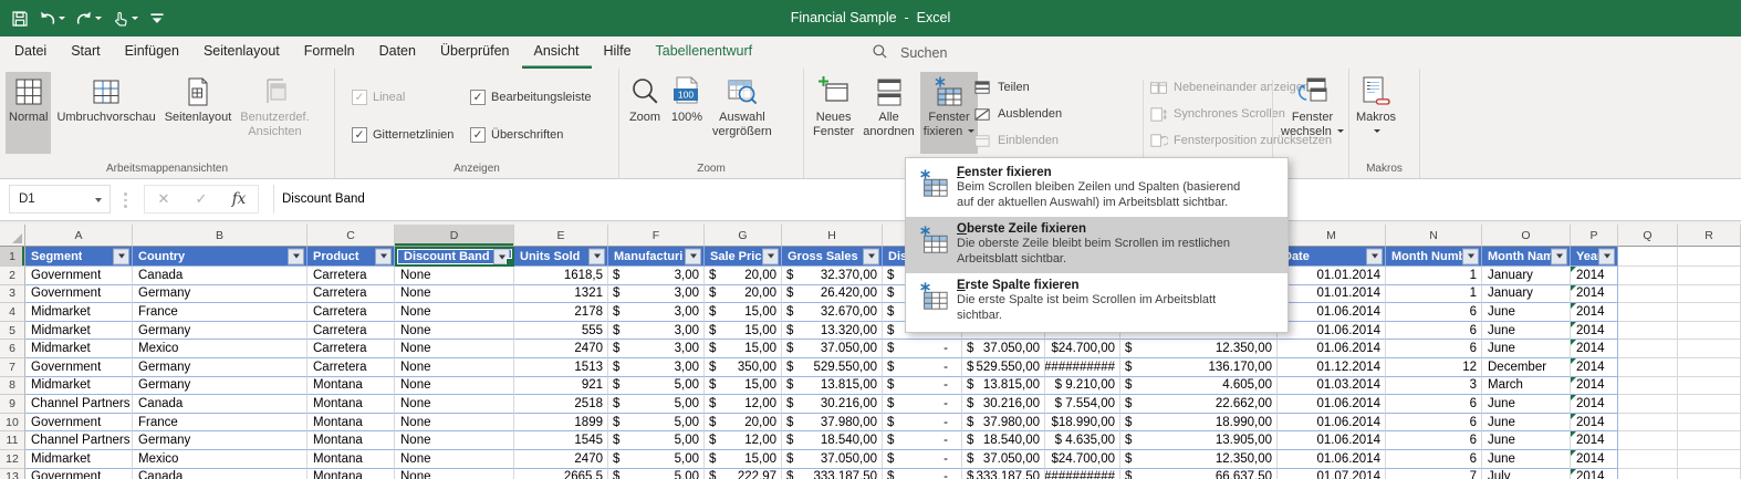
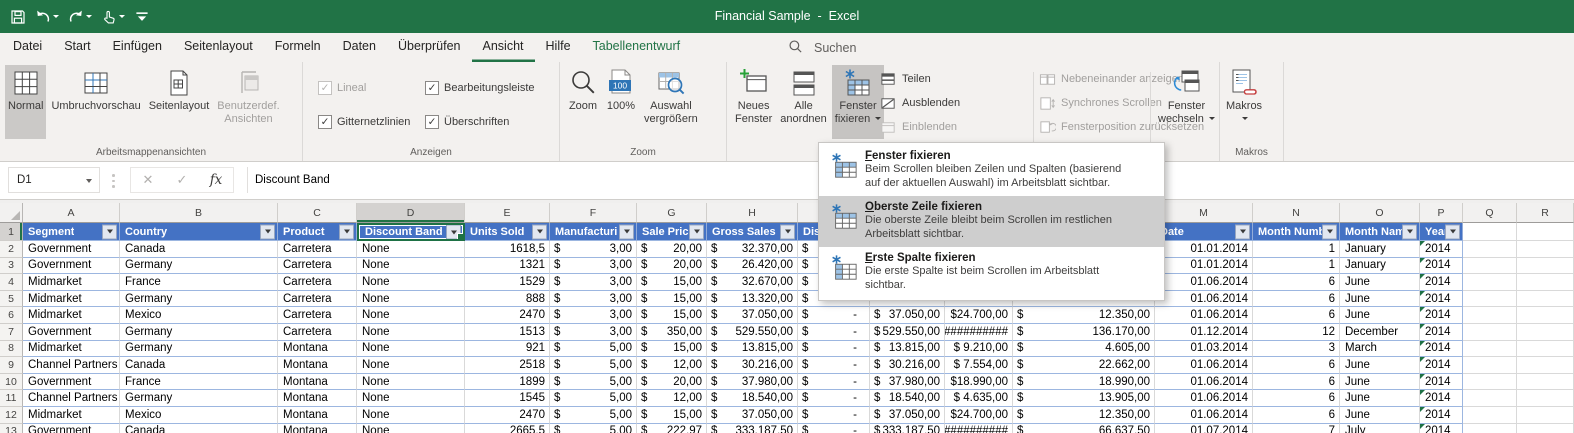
  Financial Sample - Excel
  Datei
  Start
  Einfügen
  Seitenlayout
  Formeln
  Daten
  Überprüfen
  Ansicht
  Hilfe
  Tabellenentwurf
  Suchen
  Normal
  Umbruchvorschau
  Seitenlayout
  Benutzerdef.
  Ansichten
  Arbeitsmappenansichten
  ✓
  Lineal
  ✓
  Gitternetzlinien
  ✓
  Bearbeitungsleiste
  ✓
  Überschriften
  Anzeigen
  Zoom
  100
  100%
  Auswahl
  vergrößern
  Zoom
  Neues
  Fenster
  Alle
  anordnen
  Fenster
  fixieren
  Teilen
  Ausblenden
  Einblenden
  Nebeneinander anzeigen
  Synchrones Scrollen
  Fensterposition zurücksetzen
  Fenster
  wechseln
  Makros
  Makros
  D1
  ✕
  ✓
  fx
  Discount Band
  A
  B
  C
  D
  E
  F
  G
  H
  M
  N
  O
  P
  Q
  R
  1
  Segment
  Country
  Product
  Discount Band
  Units Sold
  Manufacturi
  Sale Pric
  Gross Sales
  ate
  Month Num
  Month Nam
  Yea
  2
  Government
  Canada
  Carretera
  None
  1618,5
  $
  3,00
  $
  20,00
  $
  32.370,00
  $
  01.01.2014
  1
  January
  2014
  3
  Government
  Germany
  Carretera
  None
  1321
  $
  3,00
  $
  20,00
  $
  26.420,00
  $
  01.01.2014
  1
  January
  2014
  4
  Midmarket
  France
  Carretera
  None
- 2178
+ 1529
  $
  3,00
  $
  15,00
  $
  32.670,00
  $
  01.06.2014
  6
  June
  2014
  5
  Midmarket
  Germany
  Carretera
  None
- 555
+ 888
  $
  3,00
  $
  15,00
  $
  13.320,00
  $
  01.06.2014
  6
  June
  2014
  6
  Midmarket
  Mexico
  Carretera
  None
  2470
  $
  3,00
  $
  15,00
  $
  37.050,00
  $
  -
  $
  37.050,00
  $24.700,00
  $
  12.350,00
  01.06.2014
  6
  June
  2014
  7
  Government
  Germany
  Carretera
  None
  1513
  $
  3,00
  $
  350,00
  $
  529.550,00
  $
  -
  $
  529.550,00
  ##########
  $
  136.170,00
  01.12.2014
  12
  December
  2014
  8
  Midmarket
  Germany
  Montana
  None
  921
  $
  5,00
  $
  15,00
  $
  13.815,00
  $
  -
  $
  13.815,00
  $ 9.210,00
  $
  4.605,00
  01.03.2014
  3
  March
  2014
  9
  Channel Partners
  Canada
  Montana
  None
  2518
  $
  5,00
  $
  12,00
  $
  30.216,00
  $
  -
  $
  30.216,00
  $ 7.554,00
  $
  22.662,00
  01.06.2014
  6
  June
  2014
  10
  Government
  France
  Montana
  None
  1899
  $
  5,00
  $
  20,00
  $
  37.980,00
  $
  -
  $
  37.980,00
  $18.990,00
  $
  18.990,00
  01.06.2014
  6
  June
  2014
  11
  Channel Partners
  Germany
  Montana
  None
  1545
  $
  5,00
  $
  12,00
  $
  18.540,00
  $
  -
  $
  18.540,00
  $ 4.635,00
  $
  13.905,00
  01.06.2014
  6
  June
  2014
  12
  Midmarket
  Mexico
  Montana
  None
  2470
  $
  5,00
  $
  15,00
  $
  37.050,00
  $
  -
  $
  37.050,00
  $24.700,00
  $
  12.350,00
  01.06.2014
  6
  June
  2014
  13
  Government
  Canada
  Montana
  None
  2665,5
  $
  5,00
  $
  222,97
  $
  333.187,50
  $
  -
  $
  333.187,50
  ##########
  $
  66.637,50
  01.07.2014
  7
  July
  2014
  Fenster fixieren
  Beim Scrollen bleiben Zeilen und Spalten (basierend
  auf der aktuellen Auswahl) im Arbeitsblatt sichtbar.
  Oberste Zeile fixieren
  Die oberste Zeile bleibt beim Scrollen im restlichen
  Arbeitsblatt sichtbar.
  Erste Spalte fixieren
  Die erste Spalte ist beim Scrollen im Arbeitsblatt
  sichtbar.
